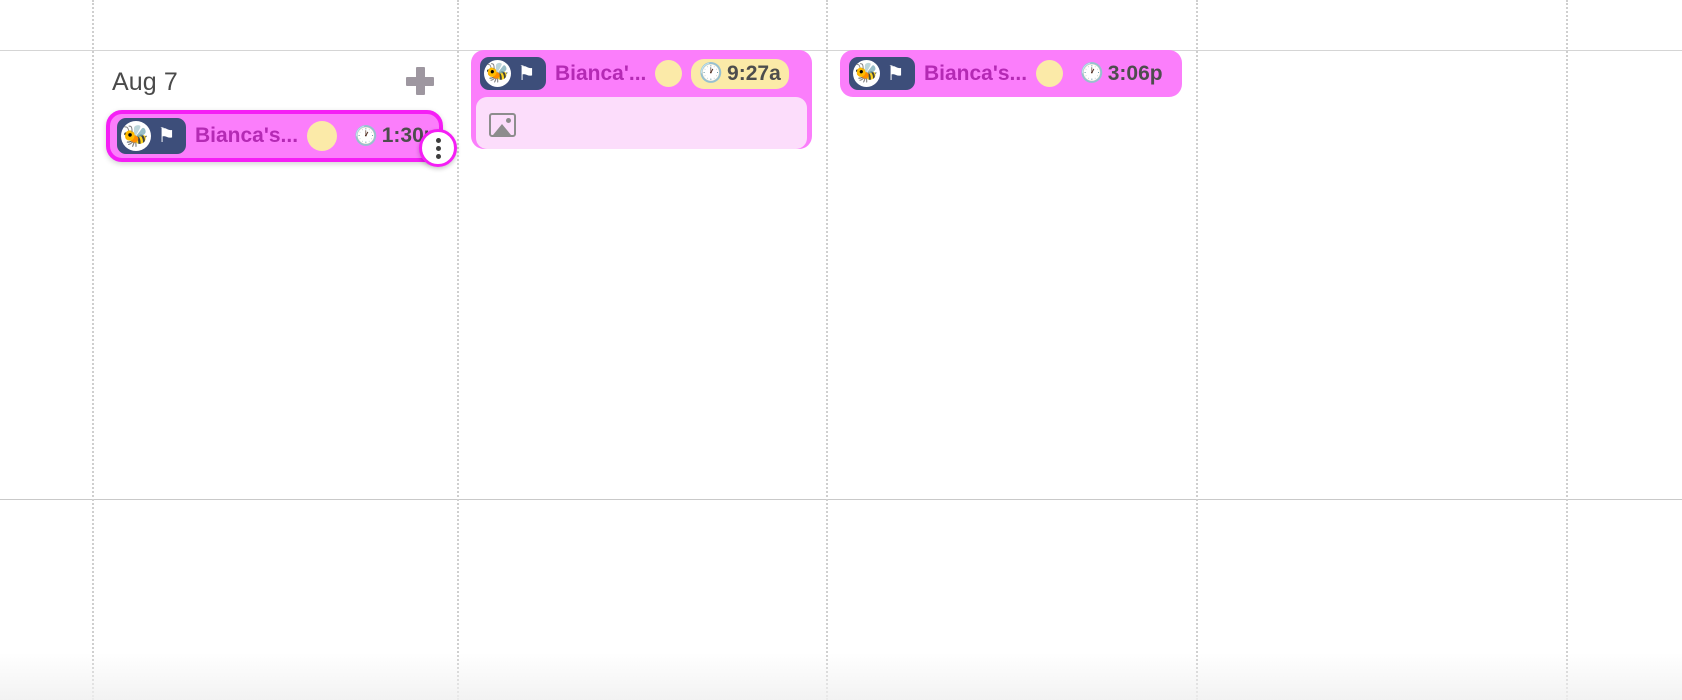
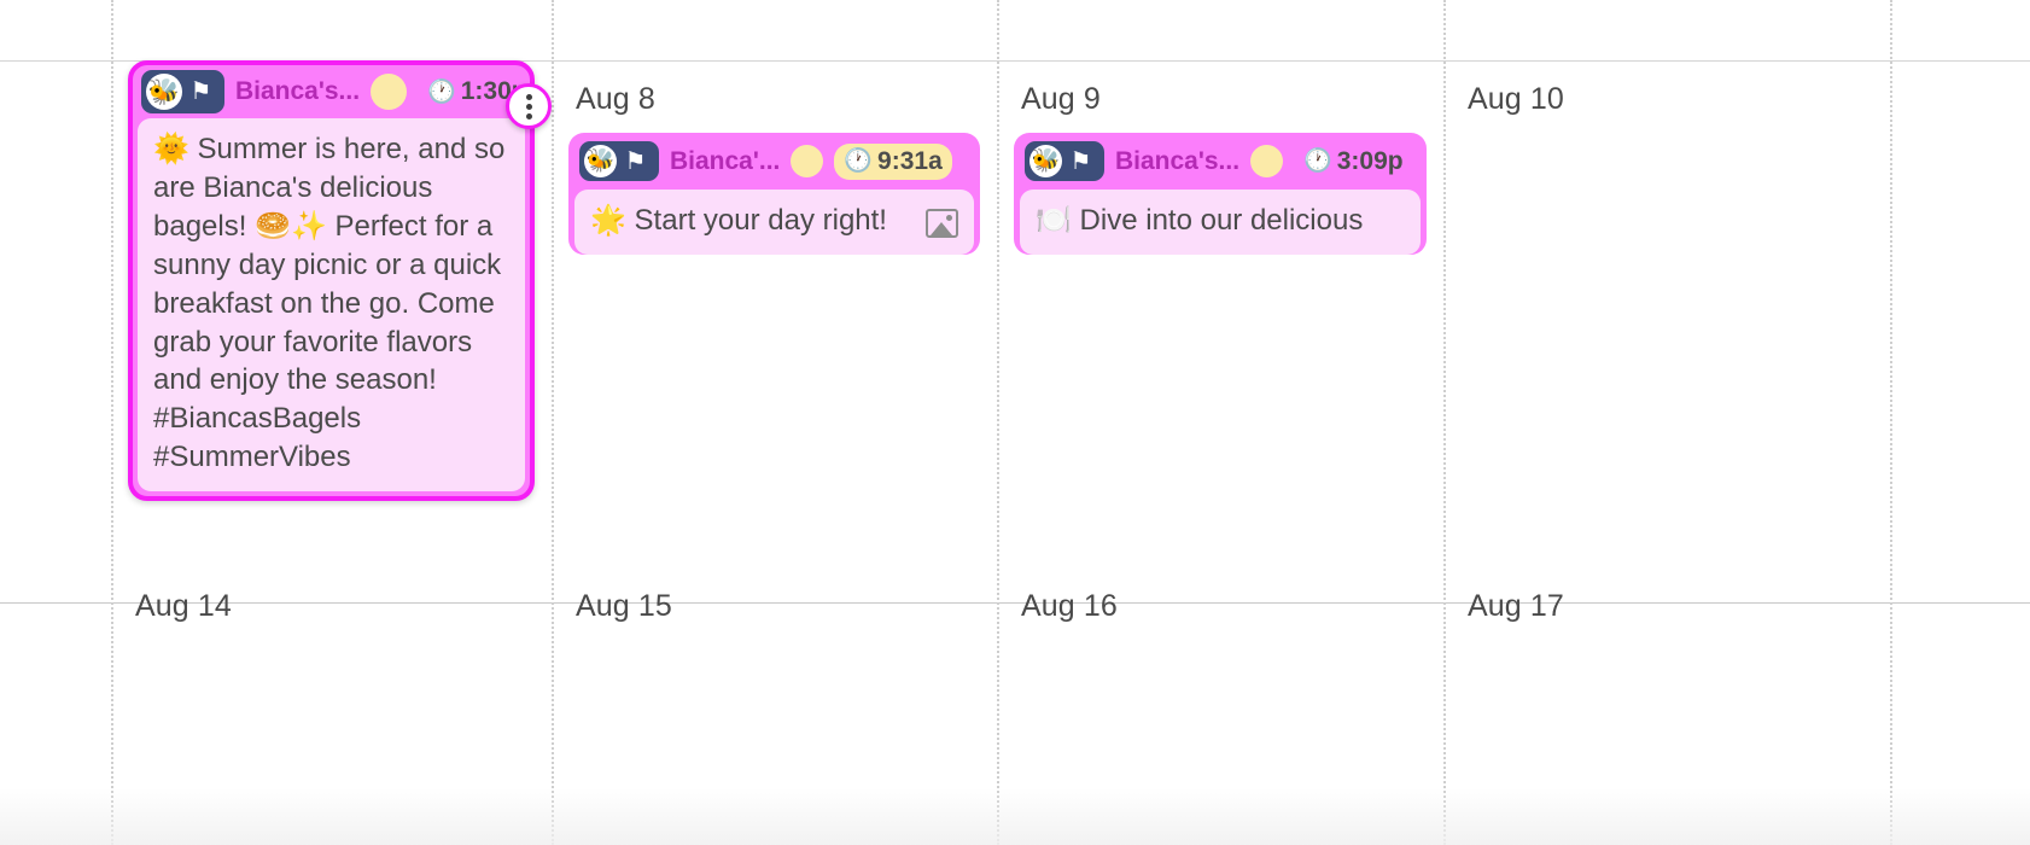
- Aug 7
  🐝
  ⚑
  Bianca's...
  🕐
  1:30
+ 🌞 Summer is here, and so are Bianca's delicious bagels! 🥯✨ Perfect for a sunny day picnic or a quick breakfast on the go. Come grab your favorite flavors and enjoy the season! #BiancasBagels #SummerVibes
+ Aug 8
  🐝
  ⚑
  Bianca'...
  🕐
- 9:27a
+ 9:31a
+ 🌟 Start your day right!
+ Aug 9
  🐝
  ⚑
  Bianca's...
  🕐
- 3:06p
+ 3:09p
+ 🍽️ Dive into our delicious
+ Aug 10
+ Aug 14
+ Aug 15
+ Aug 16
+ Aug 17
